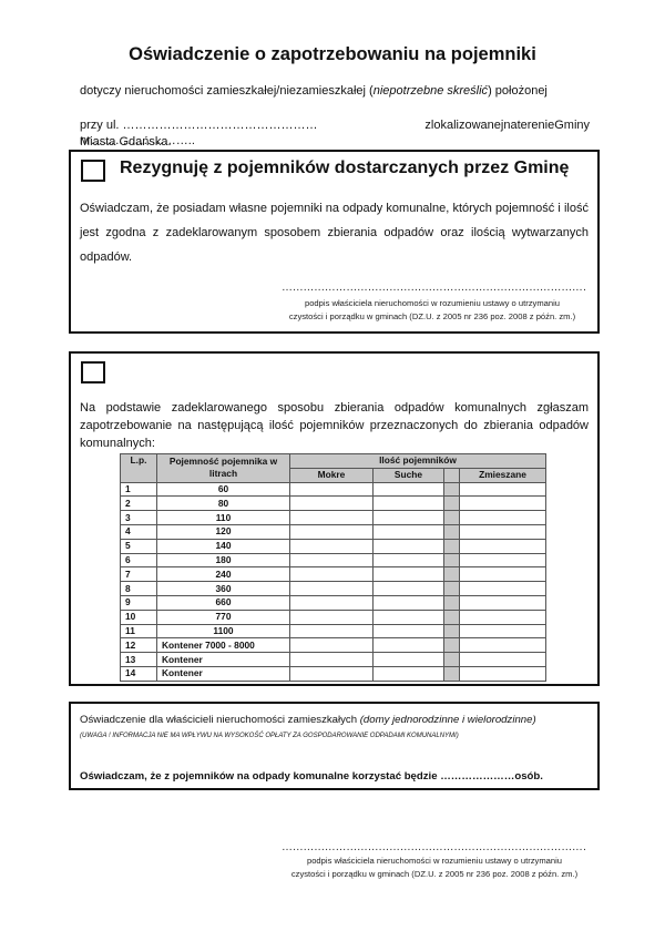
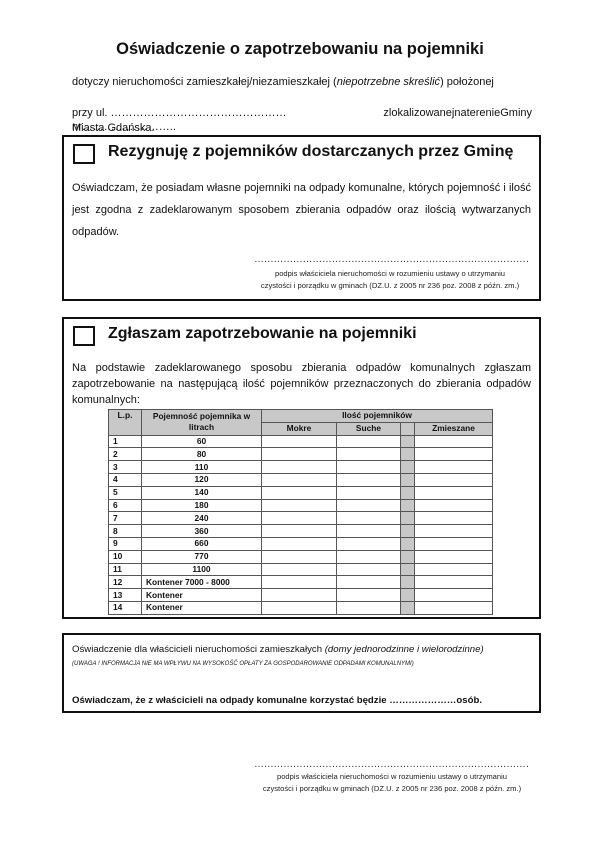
  Oświadczenie o zapotrzebowaniu na pojemniki
  dotyczy nieruchomości zamieszkałej/niezamieszkałej (niepotrzebne skreślić) położonej
  przy ul. ………………………………………… nr……………………..
  zlokalizowanej
  na
  terenie
  Gminy
  Miasta Gdańska.
  Rezygnuję z pojemników dostarczanych przez Gminę
  Oświadczam, że posiadam własne pojemniki na odpady komunalne, których pojemność i ilość jest zgodna z zadeklarowanym sposobem zbierania odpadów oraz ilością wytwarzanych odpadów.
  podpis właściciela nieruchomości w rozumieniu ustawy o utrzymaniu
  czystości i porządku w gminach (DZ.U. z 2005 nr 236 poz. 2008 z późn. zm.)
+ Zgłaszam zapotrzebowanie na pojemniki
  Na podstawie zadeklarowanego sposobu zbierania odpadów komunalnych zgłaszam zapotrzebowanie na następującą ilość pojemników przeznaczonych do zbierania odpadów komunalnych:
  L.p.	Pojemność pojemnika w litrach	Ilość pojemników
  Mokre	Suche		Zmieszane
  1	60
  2	80
  3	110
  4	120
  5	140
  6	180
  7	240
  8	360
  9	660
  10	770
  11	1100
  12	Kontener 7000 - 8000
  13	Kontener
  14	Kontener
  Oświadczenie dla właścicieli nieruchomości zamieszkałych (domy jednorodzinne i wielorodzinne)
- Oświadczam, że z pojemników na odpady komunalne korzystać będzie …………………osób.
+ Oświadczam, że z właścicieli na odpady komunalne korzystać będzie …………………osób.
  podpis właściciela nieruchomości w rozumieniu ustawy o utrzymaniu
  czystości i porządku w gminach (DZ.U. z 2005 nr 236 poz. 2008 z późn. zm.)
